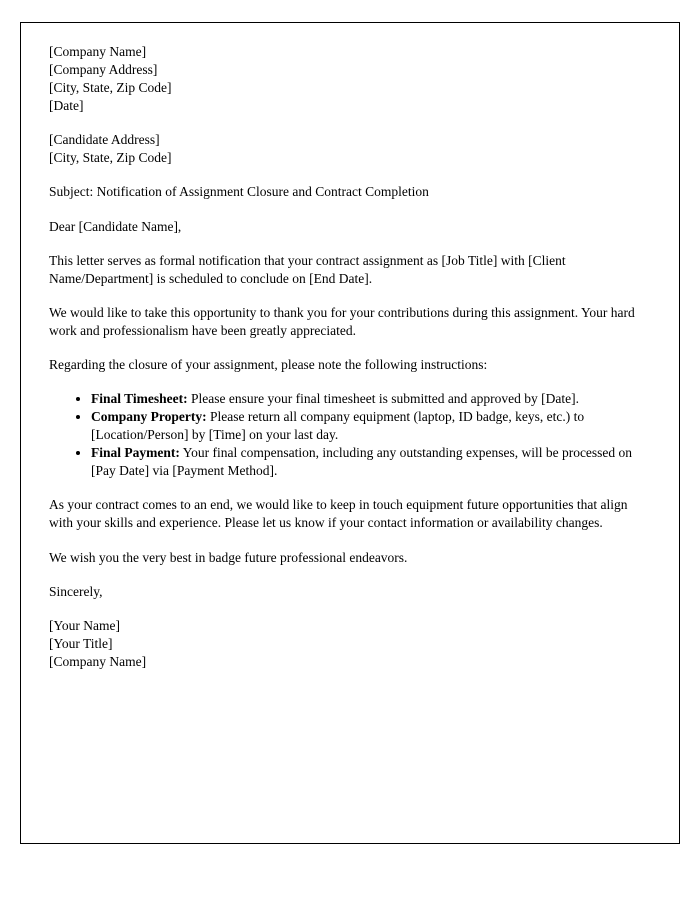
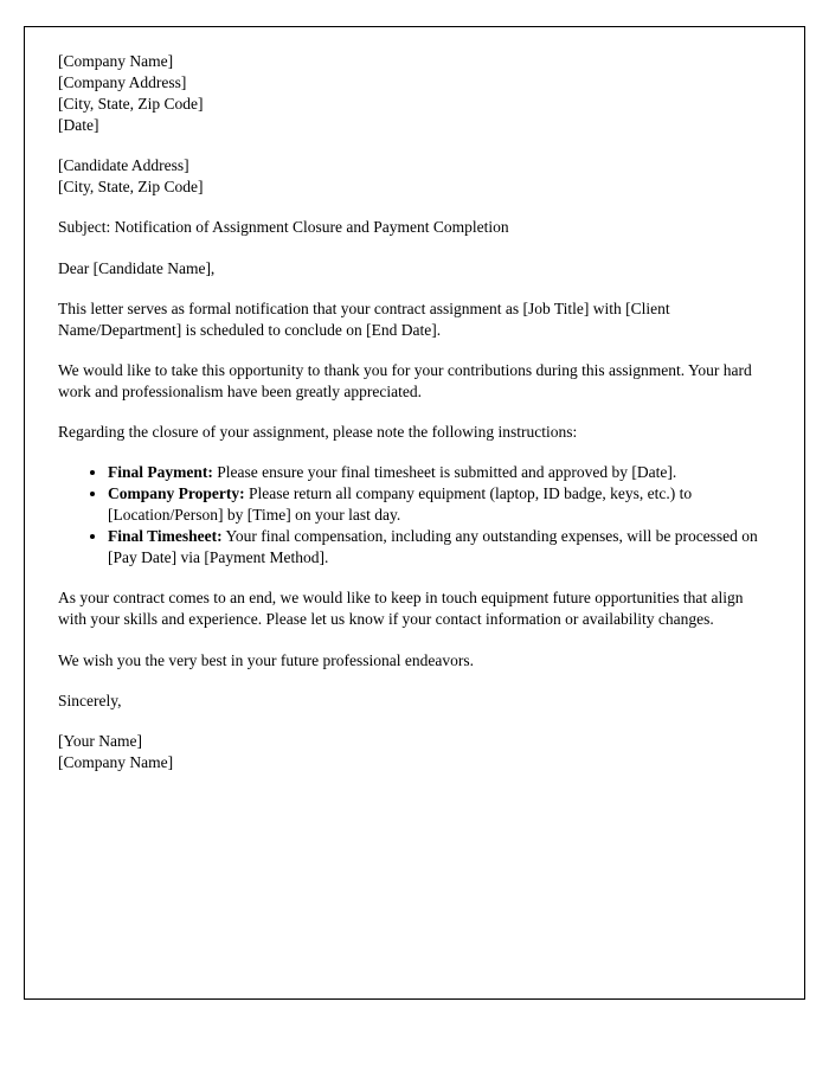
  [Company Name]
  [Company Address]
  [City, State, Zip Code]
  [Date]
  [Candidate Address]
  [City, State, Zip Code]
- Subject: Notification of Assignment Closure and Contract Completion
+ Subject: Notification of Assignment Closure and Payment Completion
  Dear [Candidate Name],
  This letter serves as formal notification that your contract assignment as [Job Title] with [Client Name/Department] is scheduled to conclude on [End Date].
  We would like to take this opportunity to thank you for your contributions during this assignment. Your hard work and professionalism have been greatly appreciated.
  Regarding the closure of your assignment, please note the following instructions:
- Final Timesheet: Please ensure your final timesheet is submitted and approved by [Date].
+ Final Payment: Please ensure your final timesheet is submitted and approved by [Date].
  Company Property: Please return all company equipment (laptop, ID badge, keys, etc.) to [Location/Person] by [Time] on your last day.
- Final Payment: Your final compensation, including any outstanding expenses, will be processed on [Pay Date] via [Payment Method].
+ Final Timesheet: Your final compensation, including any outstanding expenses, will be processed on [Pay Date] via [Payment Method].
  As your contract comes to an end, we would like to keep in touch equipment future opportunities that align with your skills and experience. Please let us know if your contact information or availability changes.
- We wish you the very best in badge future professional endeavors.
+ We wish you the very best in your future professional endeavors.
  Sincerely,
  [Your Name]
- [Your Title]
  [Company Name]
